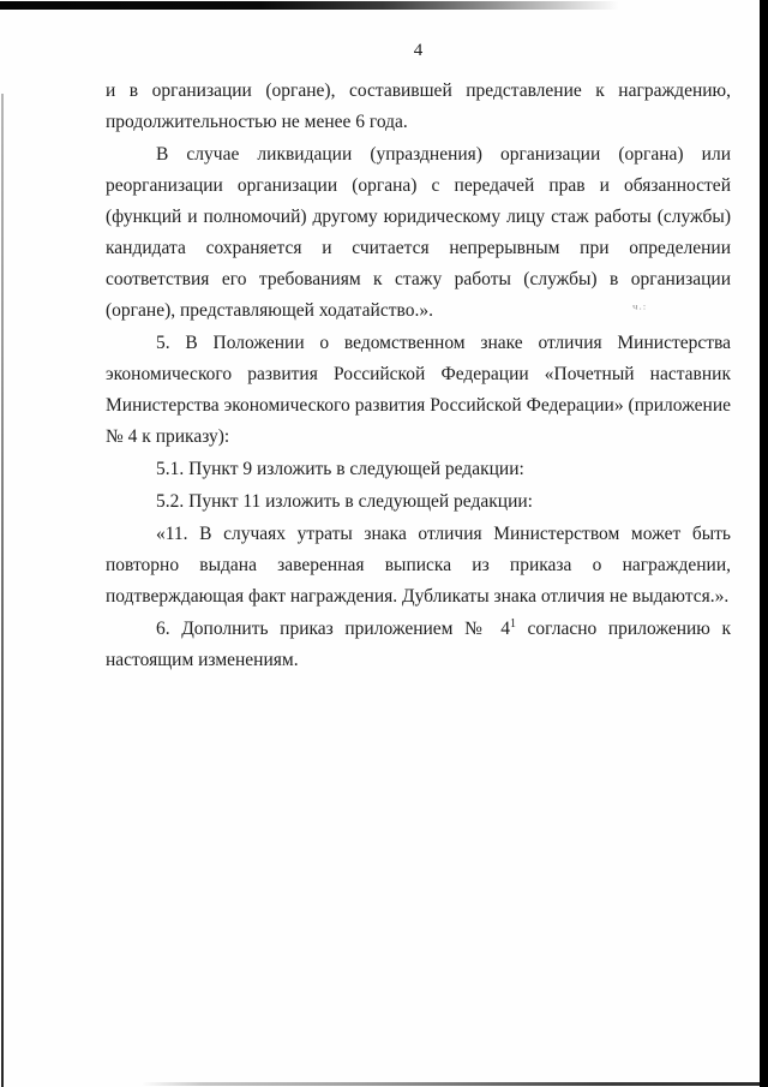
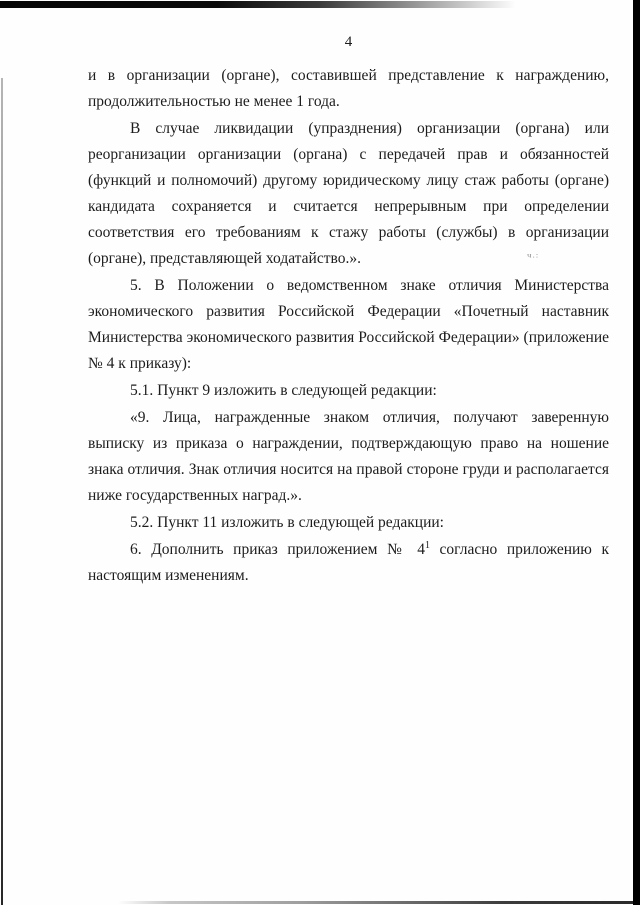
  ч.:
  4
- и в организации (органе), составившей представление к награждению, продолжительностью не менее 6 года.
+ и в организации (органе), составившей представление к награждению, продолжительностью не менее 1 года.
- В случае ликвидации (упразднения) организации (органа) или реорганизации организации (органа) с передачей прав и обязанностей (функций и полномочий) другому юридическому лицу стаж работы (службы) кандидата сохраняется и считается непрерывным при определении соответствия его требованиям к стажу работы (службы) в организации (органе), представляющей ходатайство.».
+ В случае ликвидации (упразднения) организации (органа) или реорганизации организации (органа) с передачей прав и обязанностей (функций и полномочий) другому юридическому лицу стаж работы (органе) кандидата сохраняется и считается непрерывным при определении соответствия его требованиям к стажу работы (службы) в организации (органе), представляющей ходатайство.».
  5. В Положении о ведомственном знаке отличия Министерства экономического развития Российской Федерации «Почетный наставник Министерства экономического развития Российской Федерации» (приложение № 4 к приказу):
  5.1. Пункт 9 изложить в следующей редакции:
+ «9. Лица, награжденные знаком отличия, получают заверенную выписку из приказа о награждении, подтверждающую право на ношение знака отличия. Знак отличия носится на правой стороне груди и располагается ниже государственных наград.».
  5.2. Пункт 11 изложить в следующей редакции:
- «11. В случаях утраты знака отличия Министерством может быть повторно выдана заверенная выписка из приказа о награждении, подтверждающая факт награждения. Дубликаты знака отличия не выдаются.».
  6. Дополнить приказ приложением № 41 согласно приложению к настоящим изменениям.
